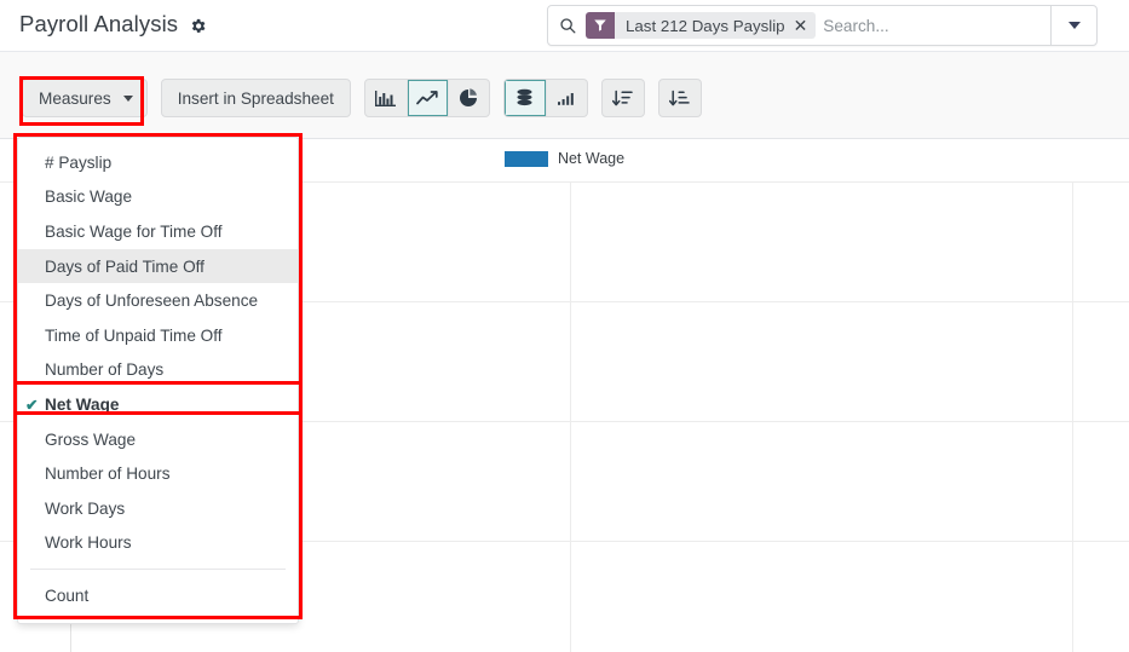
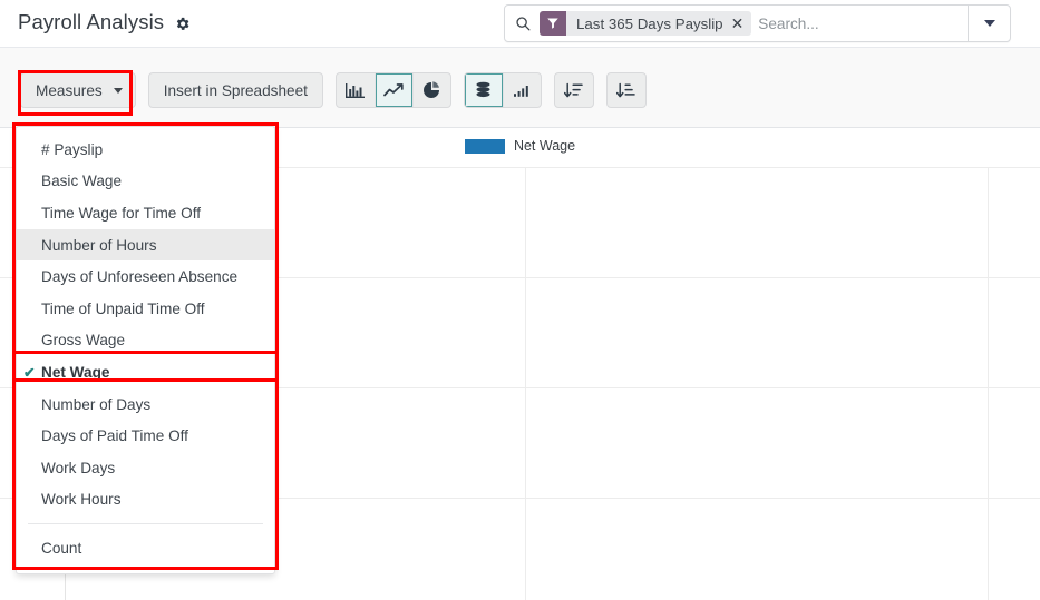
  Net Wage
  Payroll Analysis
- Last 212 Days Payslip
+ Last 365 Days Payslip
  ✕
  Search...
  Measures
  Insert in Spreadsheet
  # Payslip
  Basic Wage
- Basic Wage for Time Off
+ Time Wage for Time Off
- Days of Paid Time Off
+ Number of Hours
  Days of Unforeseen Absence
  Time of Unpaid Time Off
- Number of Days
+ Gross Wage
  ✔
  Net Wage
- Gross Wage
+ Number of Days
- Number of Hours
+ Days of Paid Time Off
  Work Days
  Work Hours
  Count
